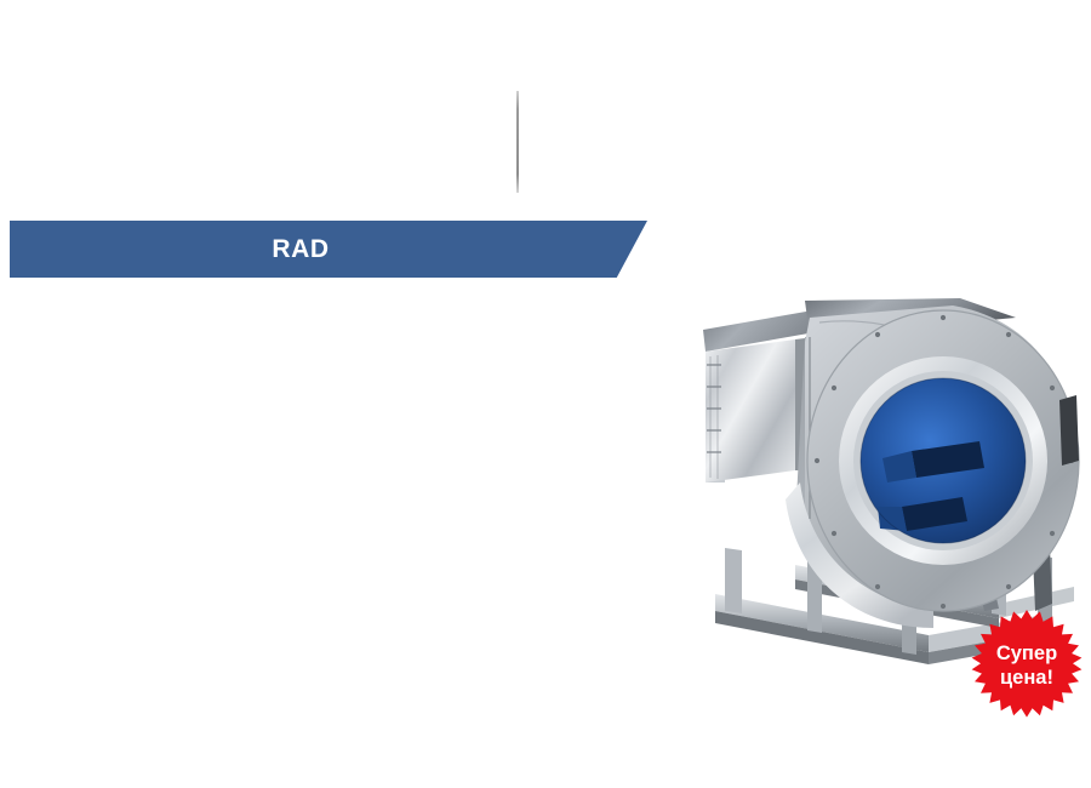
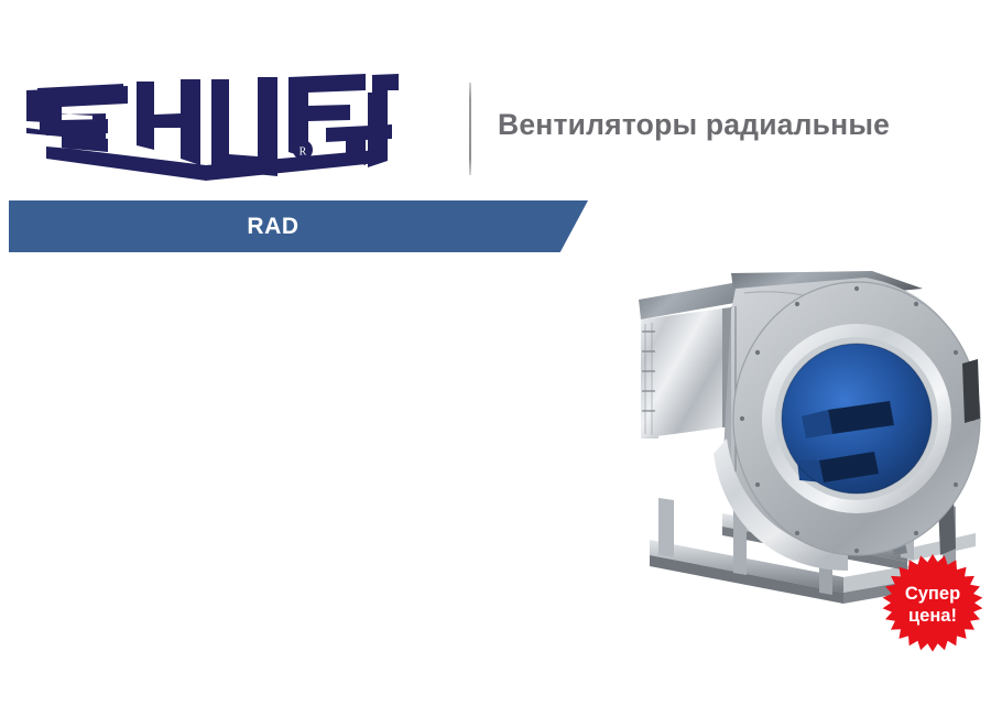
+ R
+ Вентиляторы радиальные
  RAD
  Супер
  цена!
